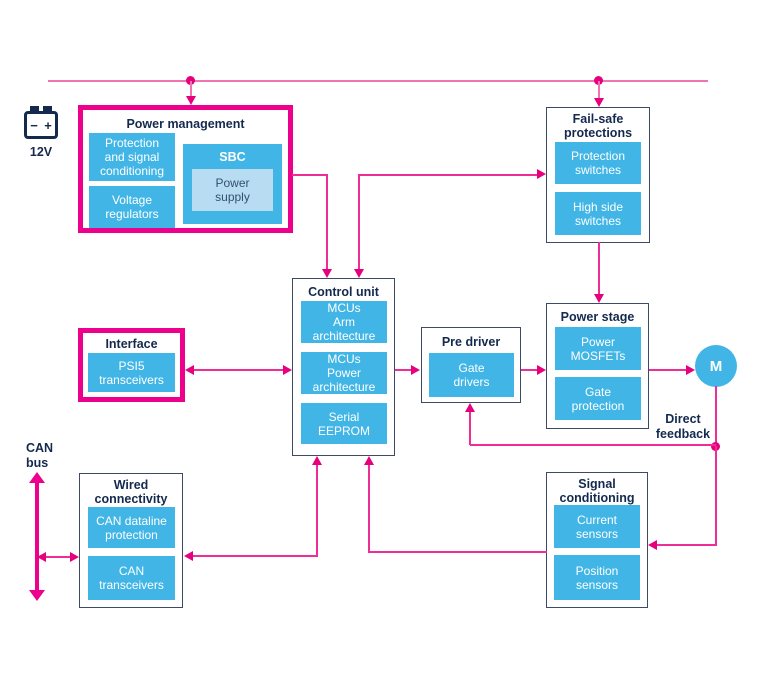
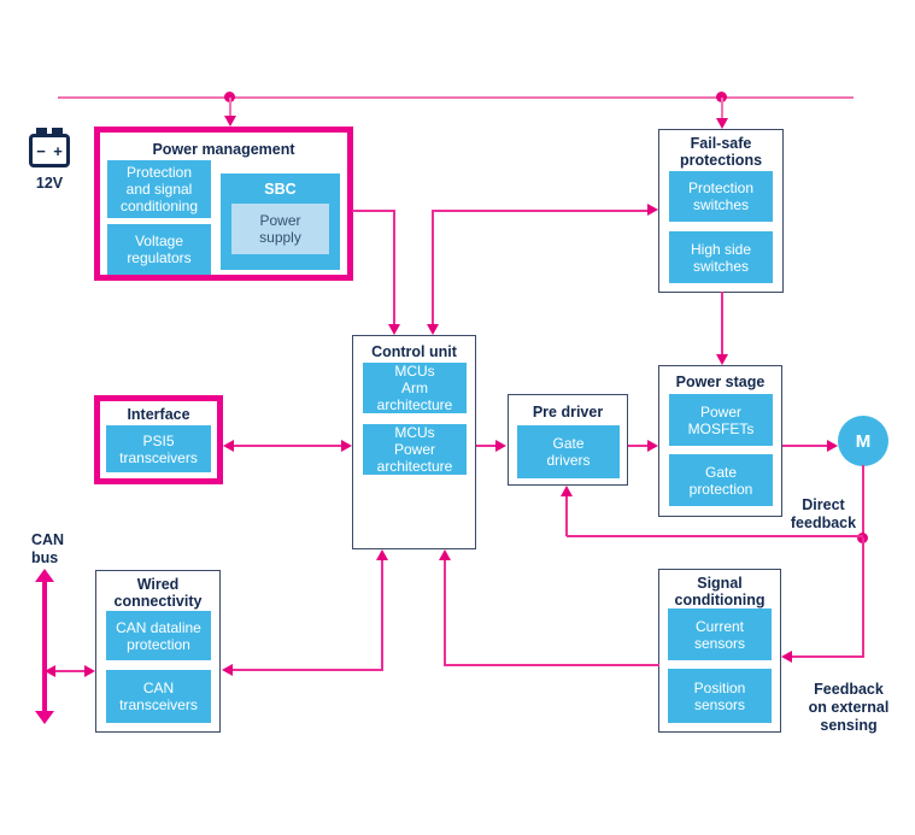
  −
  +
  12V
  Power management
  Protection
  and signal
  conditioning
  Voltage
  regulators
  SBC
  Power
  supply
  Fail-safe
  protections
  Protection
  switches
  High side
  switches
  Control unit
  MCUs
  Arm
  architecture
  MCUs
  Power
  architecture
- Serial
- EEPROM
  Interface
  PSI5
  transceivers
  Pre driver
  Gate
  drivers
  Power stage
  Power
  MOSFETs
  Gate
  protection
  M
  Direct
  feedback
+ Feedback
+ on external
+ sensing
  Signal
  conditioning
  Current
  sensors
  Position
  sensors
  Wired
  connectivity
  CAN dataline
  protection
  CAN
  transceivers
  CAN
  bus
